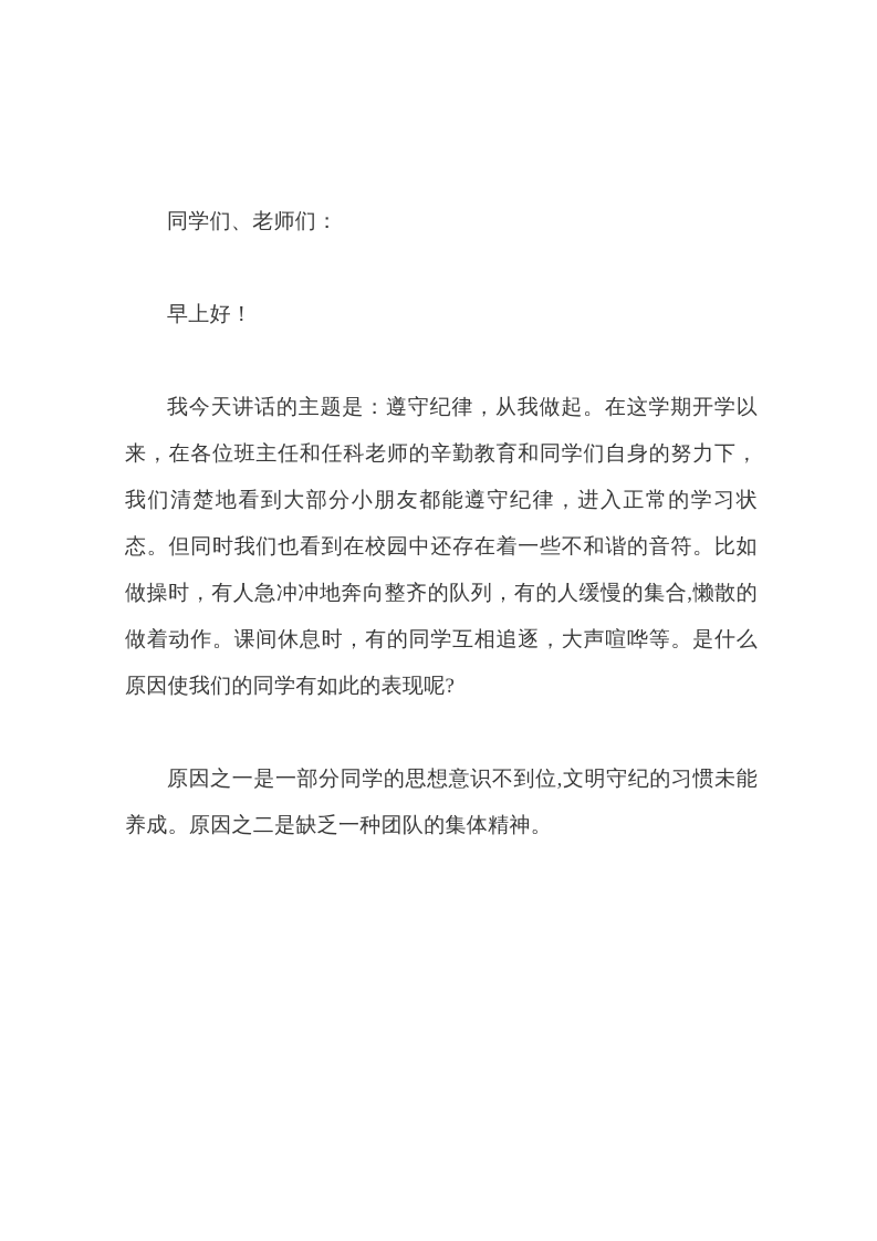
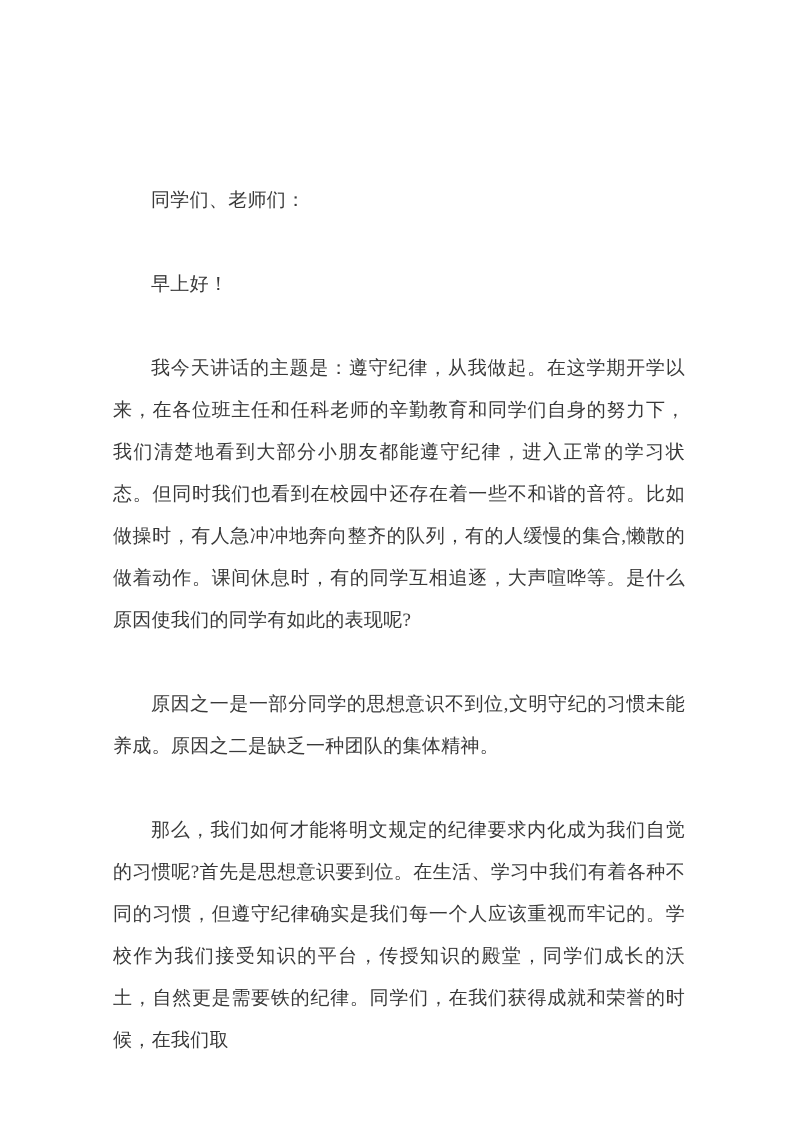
  同学们、老师们：
  早上好！
  我今天讲话的主题是：遵守纪律，从我做起。在这学期开学以来，在各位班主任和任科老师的辛勤教育和同学们自身的努力下，我们清楚地看到大部分小朋友都能遵守纪律，进入正常的学习状态。但同时我们也看到在校园中还存在着一些不和谐的音符。比如做操时，有人急冲冲地奔向整齐的队列，有的人缓慢的集合,懒散的做着动作。课间休息时，有的同学互相追逐，大声喧哗等。是什么原因使我们的同学有如此的表现呢?
  原因之一是一部分同学的思想意识不到位,文明守纪的习惯未能养成。原因之二是缺乏一种团队的集体精神。
+ 那么，我们如何才能将明文规定的纪律要求内化成为我们自觉的习惯呢?首先是思想意识要到位。在生活、学习中我们有着各种不同的习惯，但遵守纪律确实是我们每一个人应该重视而牢记的。学校作为我们接受知识的平台，传授知识的殿堂，同学们成长的沃土，自然更是需要铁的纪律。同学们，在我们获得成就和荣誉的时候，在我们取
